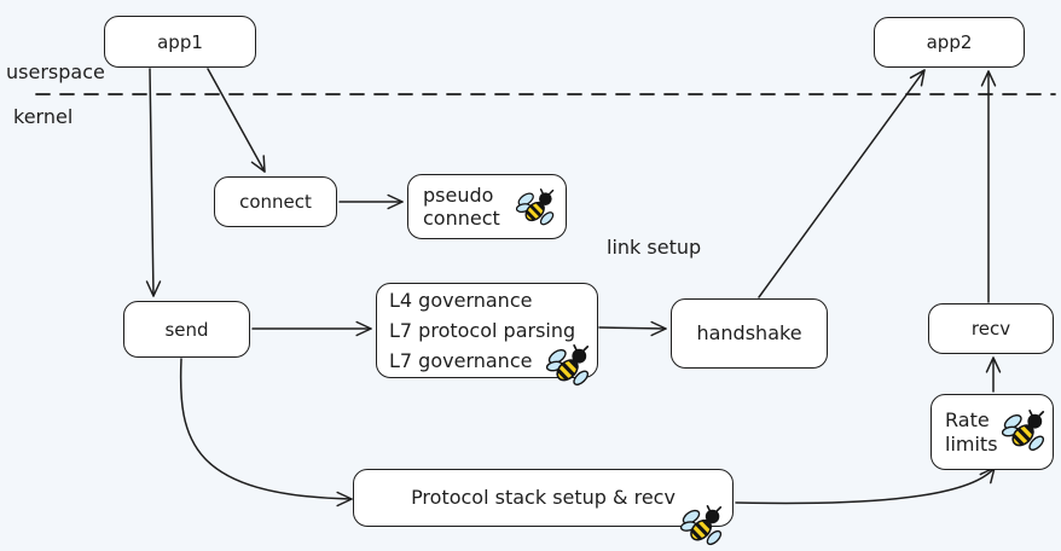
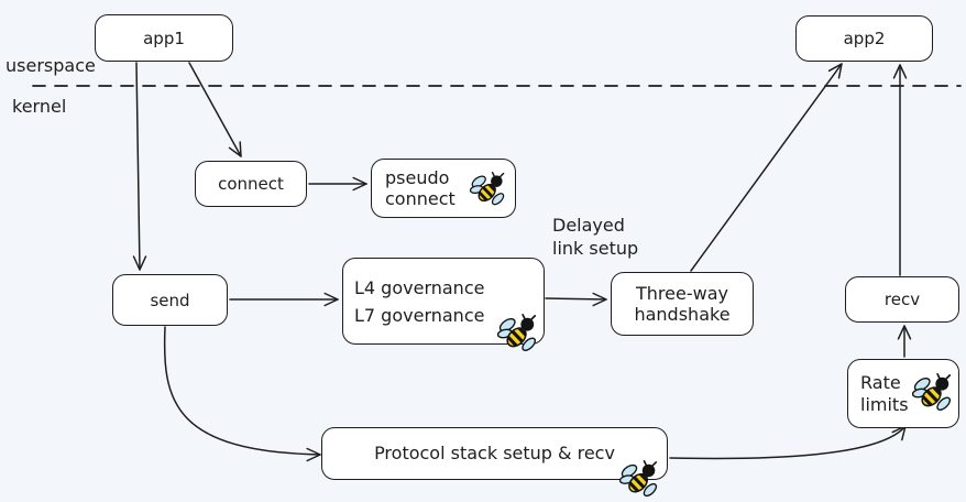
  userspace
  kernel
+ Delayed
  link setup
  app1
  app2
  connect
  pseudo
  connect
  send
  L4 governance
- L7 protocol parsing
  L7 governance
+ Three-way
  handshake
  recv
  Rate
  limits
  Protocol stack setup & recv
